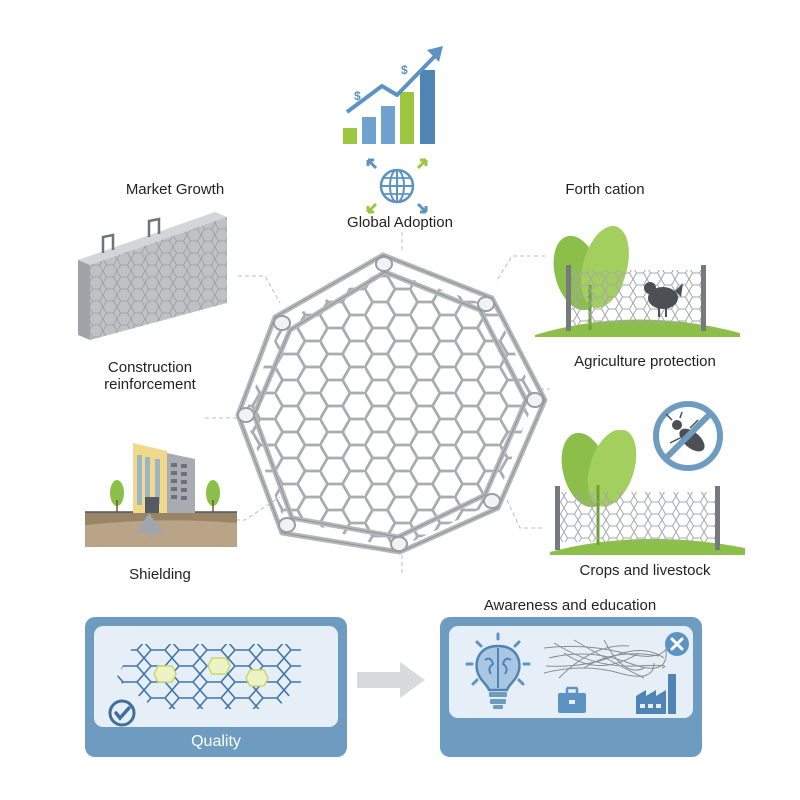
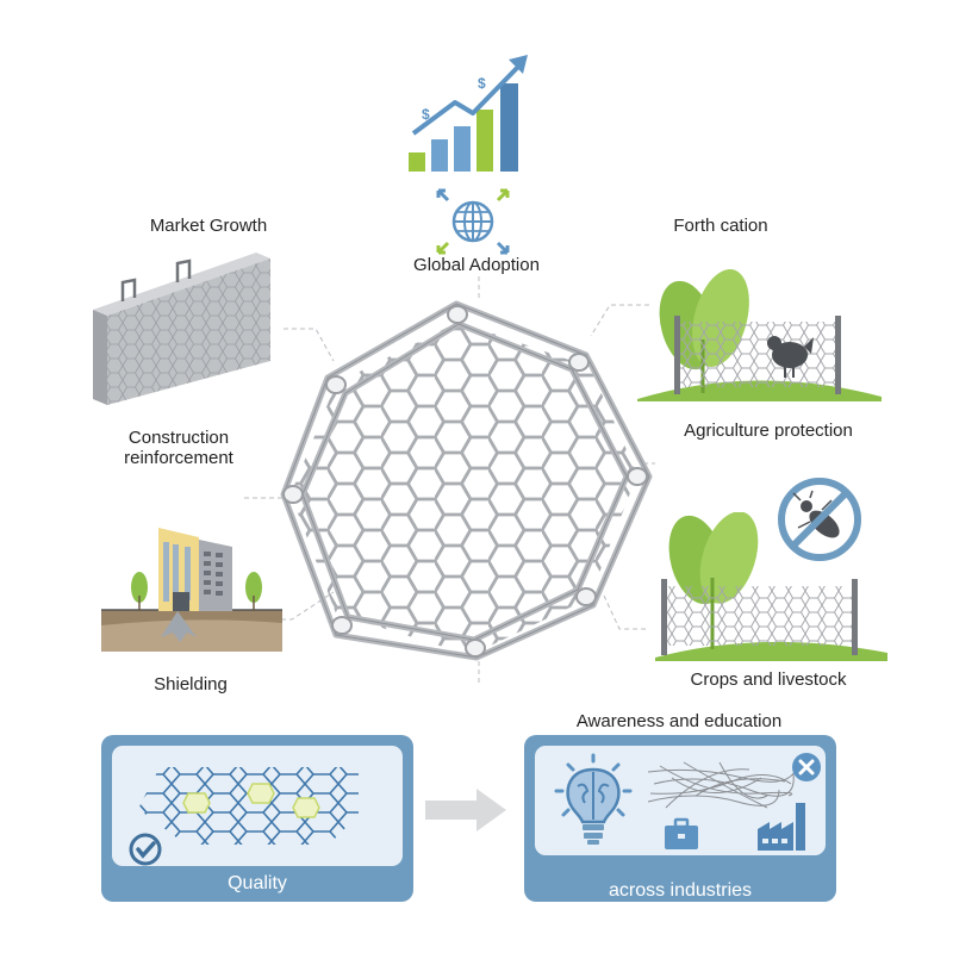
  $
  $
  Global Adoption
  Market Growth
  Construction
  reinforcement
  Forth cation
  Agriculture protection
  Shielding
  Crops and livestock
  Quality
  Awareness and education
+ across industries
